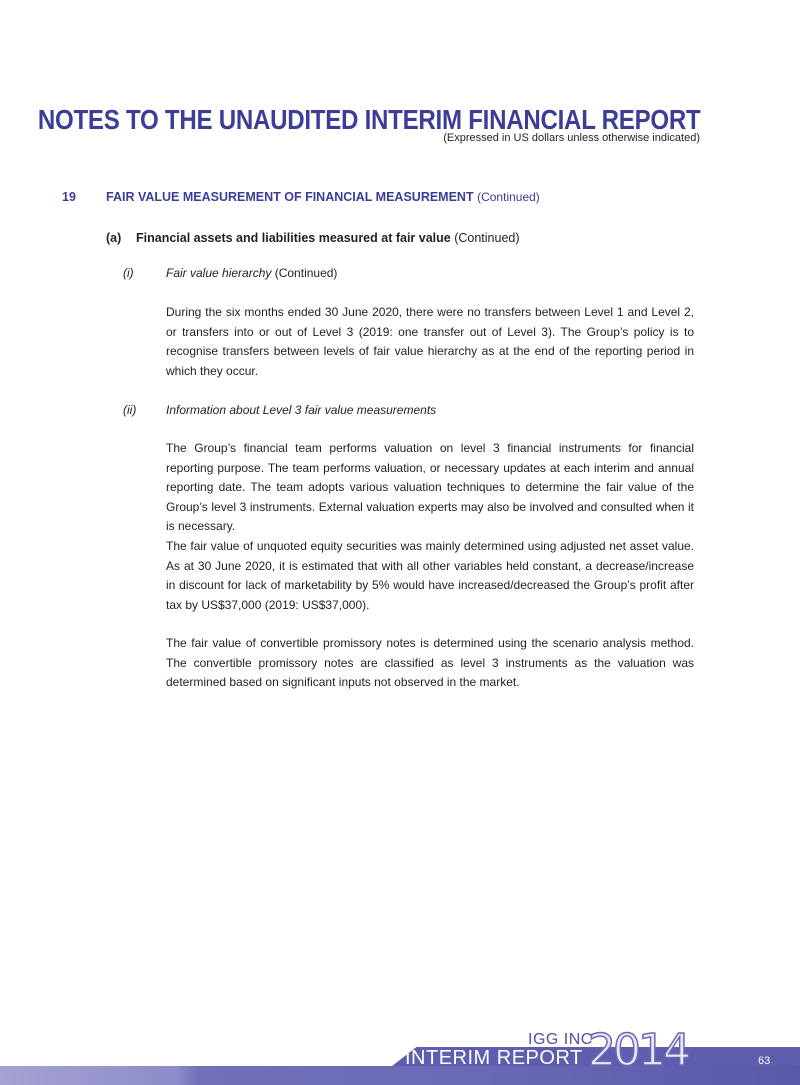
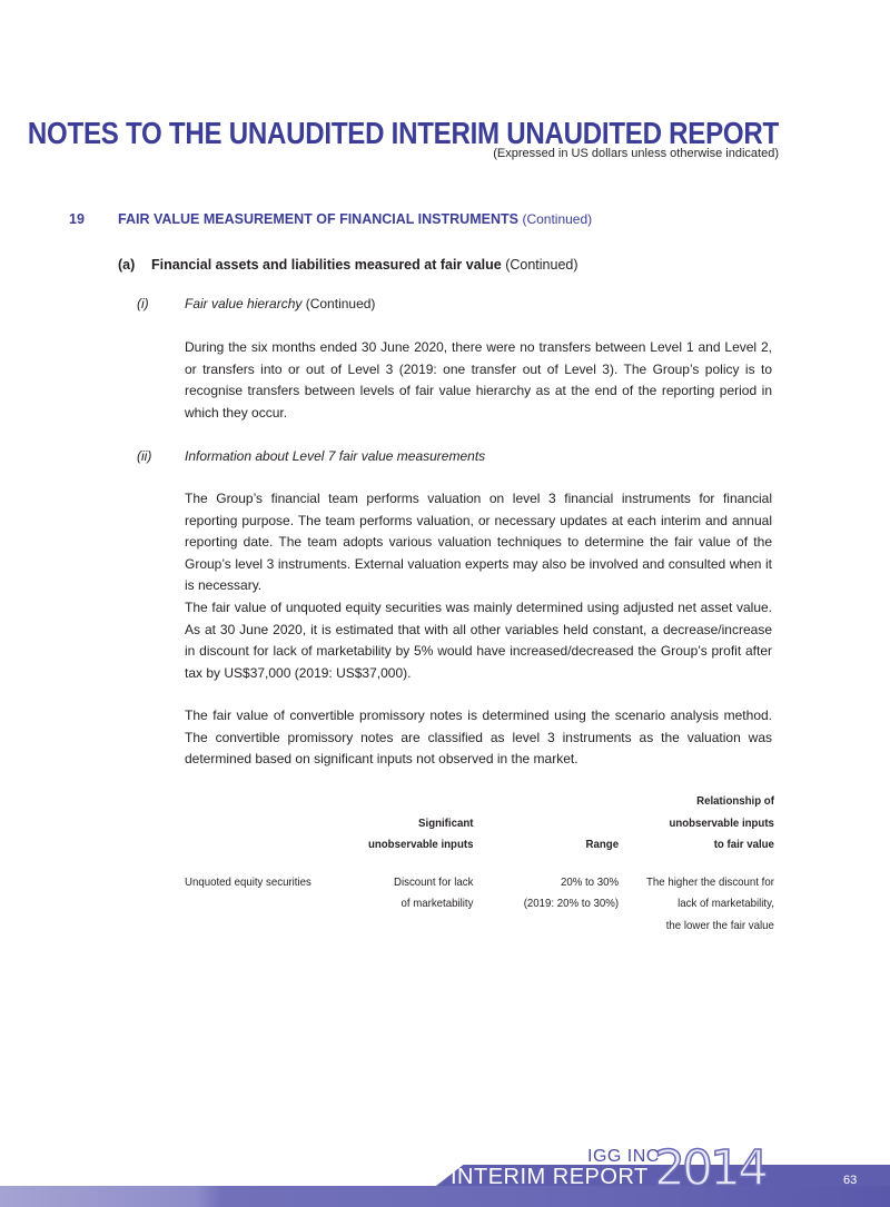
- NOTES TO THE UNAUDITED INTERIM FINANCIAL REPORT
+ NOTES TO THE UNAUDITED INTERIM UNAUDITED REPORT
  (Expressed in US dollars unless otherwise indicated)
- 19 FAIR VALUE MEASUREMENT OF FINANCIAL MEASUREMENT (Continued)
+ 19 FAIR VALUE MEASUREMENT OF FINANCIAL INSTRUMENTS (Continued)
  (a) Financial assets and liabilities measured at fair value (Continued)
  (i) Fair value hierarchy (Continued)
  During the six months ended 30 June 2020, there were no transfers between Level 1 and Level 2, or transfers into or out of Level 3 (2019: one transfer out of Level 3). The Group’s policy is to recognise transfers between levels of fair value hierarchy as at the end of the reporting period in which they occur.
- (ii) Information about Level 3 fair value measurements
+ (ii) Information about Level 7 fair value measurements
  The Group’s financial team performs valuation on level 3 financial instruments for financial reporting purpose. The team performs valuation, or necessary updates at each interim and annual reporting date. The team adopts various valuation techniques to determine the fair value of the Group’s level 3 instruments. External valuation experts may also be involved and consulted when it is necessary.
  The fair value of unquoted equity securities was mainly determined using adjusted net asset value. As at 30 June 2020, it is estimated that with all other variables held constant, a decrease/increase in discount for lack of marketability by 5% would have increased/decreased the Group’s profit after tax by US$37,000 (2019: US$37,000).
  The fair value of convertible promissory notes is determined using the scenario analysis method. The convertible promissory notes are classified as level 3 instruments as the valuation was determined based on significant inputs not observed in the market.
+ 	Significant unobservable inputs	Range	Relationship of unobservable inputs to fair value
+ Unquoted equity securities	Discount for lack of marketability	20% to 30% (2019: 20% to 30%)	The higher the discount for lack of marketability, the lower the fair value
  IGG INC
  INTERIM REPORT
  2014
  63
